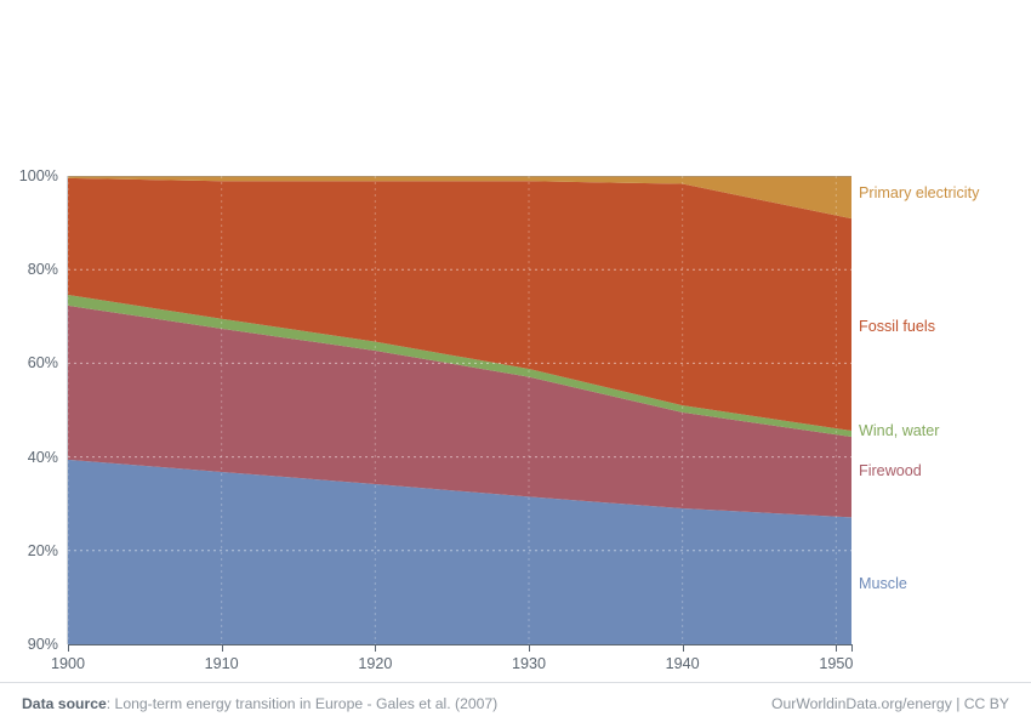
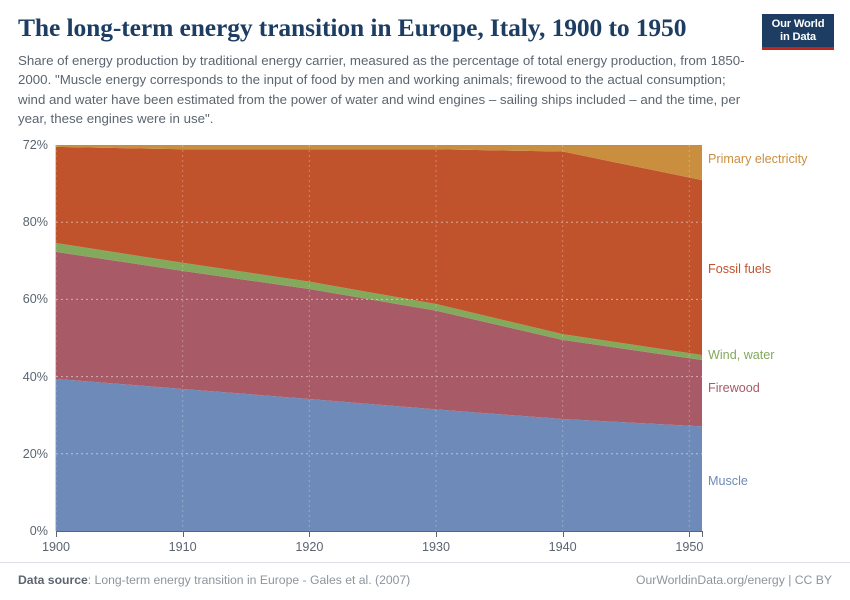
+ The long-term energy transition in Europe, Italy, 1900 to 1950
+ Share of energy production by traditional energy carrier, measured as the percentage of total energy production, from 1850-2000. "Muscle energy corresponds to the input of food by men and working animals; firewood to the actual consumption; wind and water have been estimated from the power of water and wind engines – sailing ships included – and the time, per year, these engines were in use".
+ Our World
+ in Data
- 90%
+ 0%
  20%
  40%
  60%
  80%
- 100%
+ 72%
  1900
  1910
  1920
  1930
  1940
  1950
  Muscle
  Firewood
  Wind, water
  Fossil fuels
  Primary electricity
  Data source: Long-term energy transition in Europe - Gales et al. (2007)
  OurWorldinData.org/energy | CC BY
